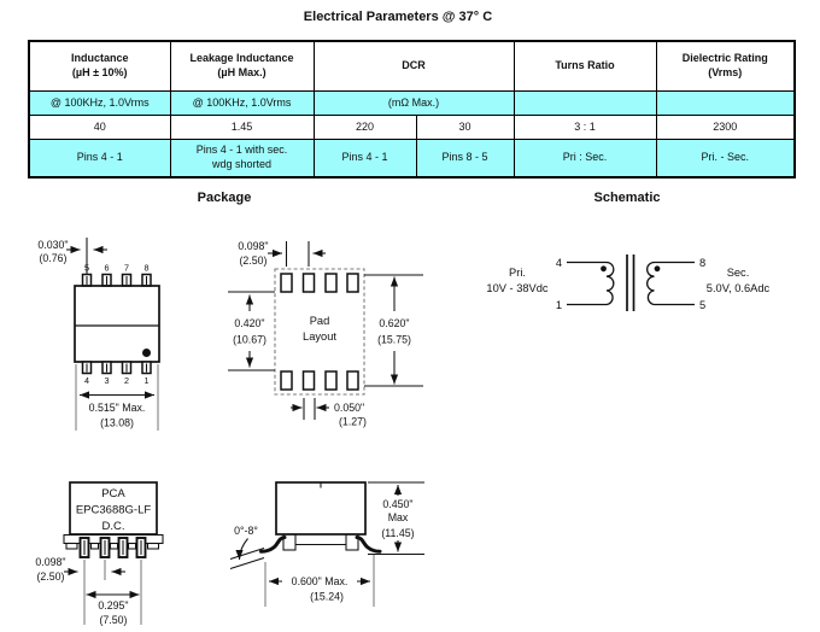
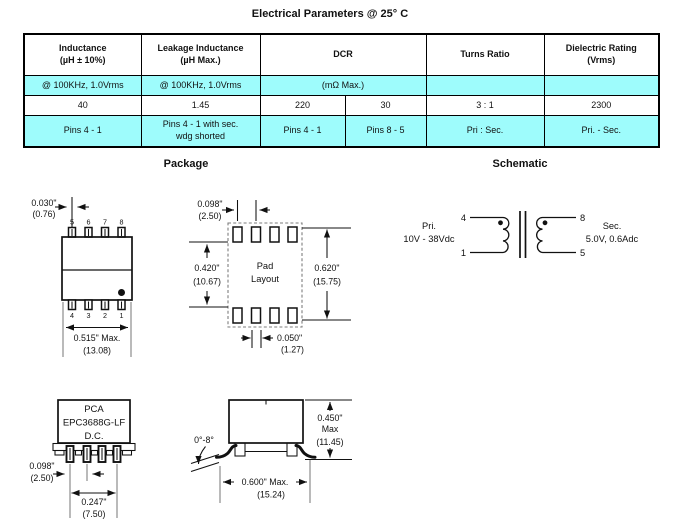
- Electrical Parameters @ 37° C
+ Electrical Parameters @ 25° C
  Inductance (µH ± 10%)	Leakage Inductance (µH Max.)	DCR	Turns Ratio	Dielectric Rating (Vrms)
  @ 100KHz, 1.0Vrms	@ 100KHz, 1.0Vrms	(mΩ Max.)
  40	1.45	220	30	3 : 1	2300
  Pins 4 - 1	Pins 4 - 1 with sec. wdg shorted	Pins 4 - 1	Pins 8 - 5	Pri : Sec.	Pri. - Sec.
  Package
  Schematic
  0.030"
  (0.76)
  5
  6
  7
  8
  4
  3
  2
  1
  0.515" Max.
  (13.08)
  0.098"
  (2.50)
  Pad
  Layout
  0.420"
  (10.67)
  0.620"
  (15.75)
  0.050"
  (1.27)
  Pri.
  10V - 38Vdc
  4
  1
  8
  5
  Sec.
  5.0V, 0.6Adc
  PCA
  EPC3688G-LF
  D.C.
  0.098"
  (2.50)
- 0.295"
+ 0.247"
  (7.50)
  0°-8°
  0.600" Max.
  (15.24)
  0.450"
  Max
  (11.45)
